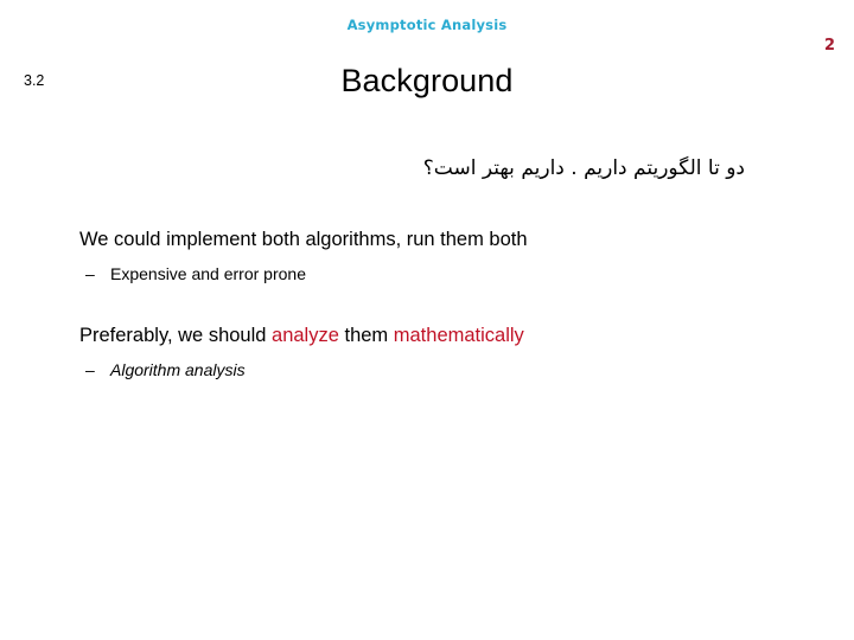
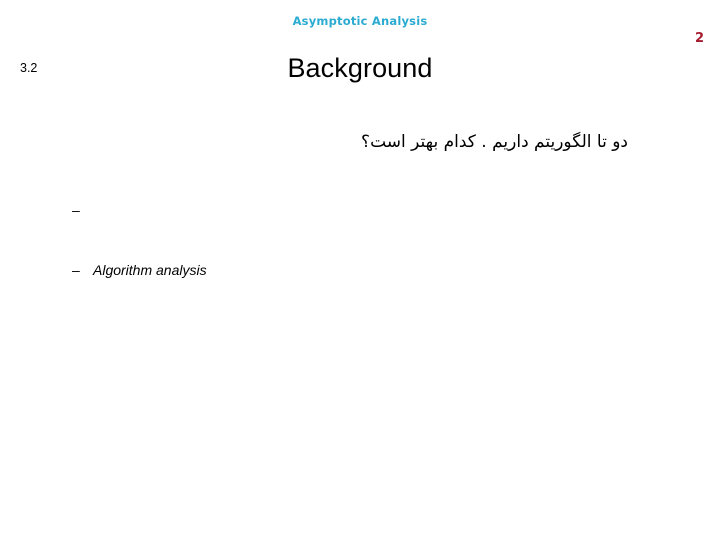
  Asymptotic Analysis
  2
  3.2
  Background
- دو تا الگوریتم داریم . داریم بهتر است؟
+ دو تا الگوریتم داریم . کدام بهتر است؟
- We could implement both algorithms, run them both
  –
- Expensive and error prone
- Preferably, we should analyze them mathematically
  –
  Algorithm analysis
